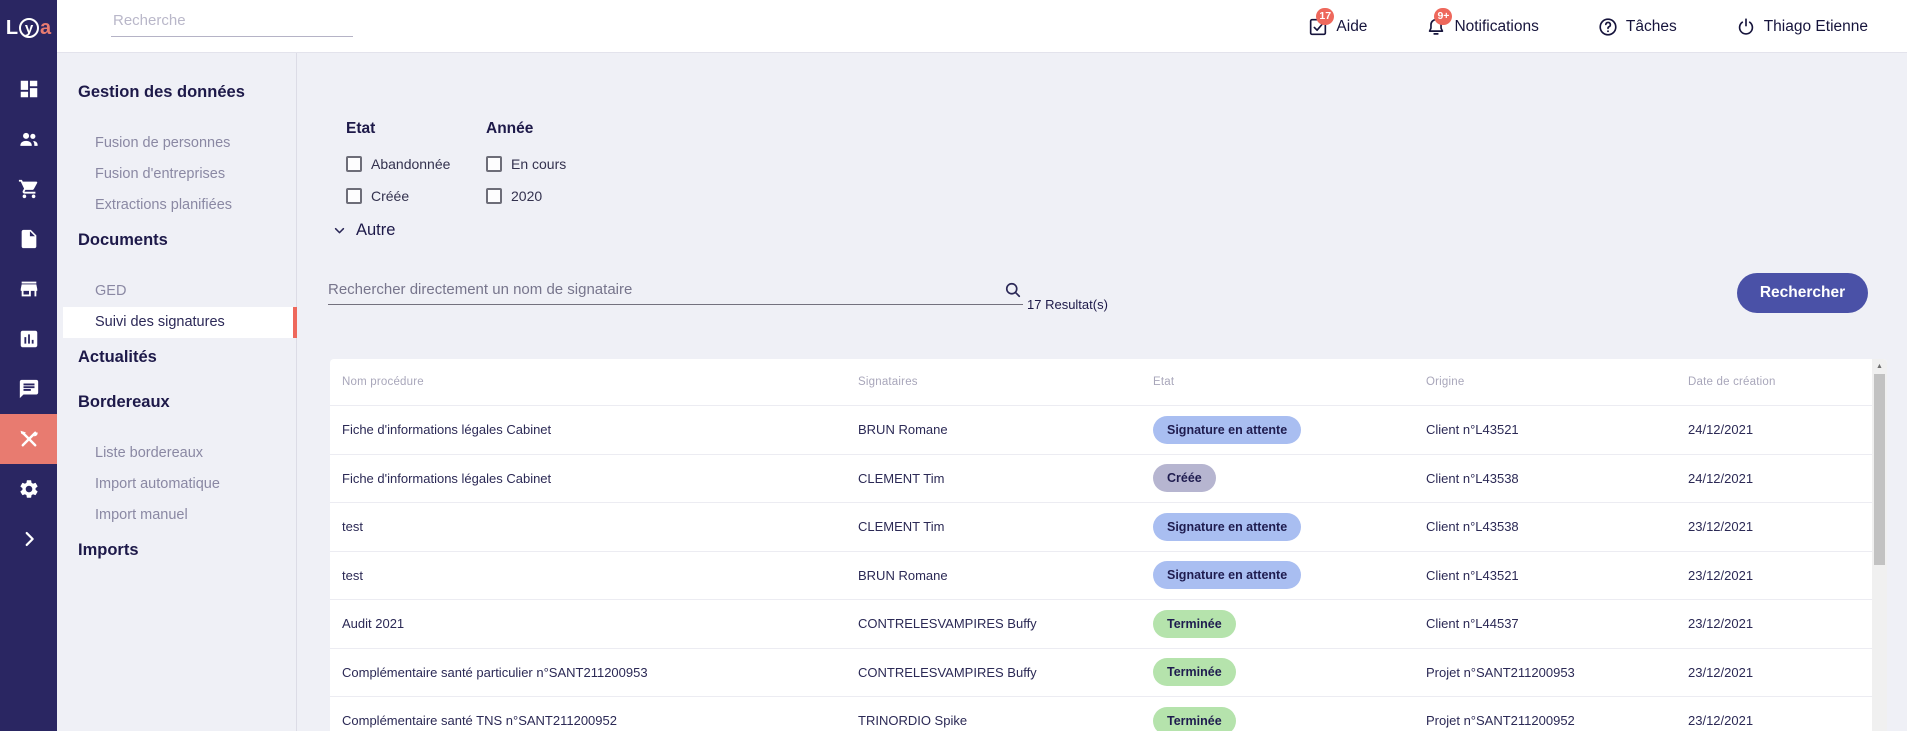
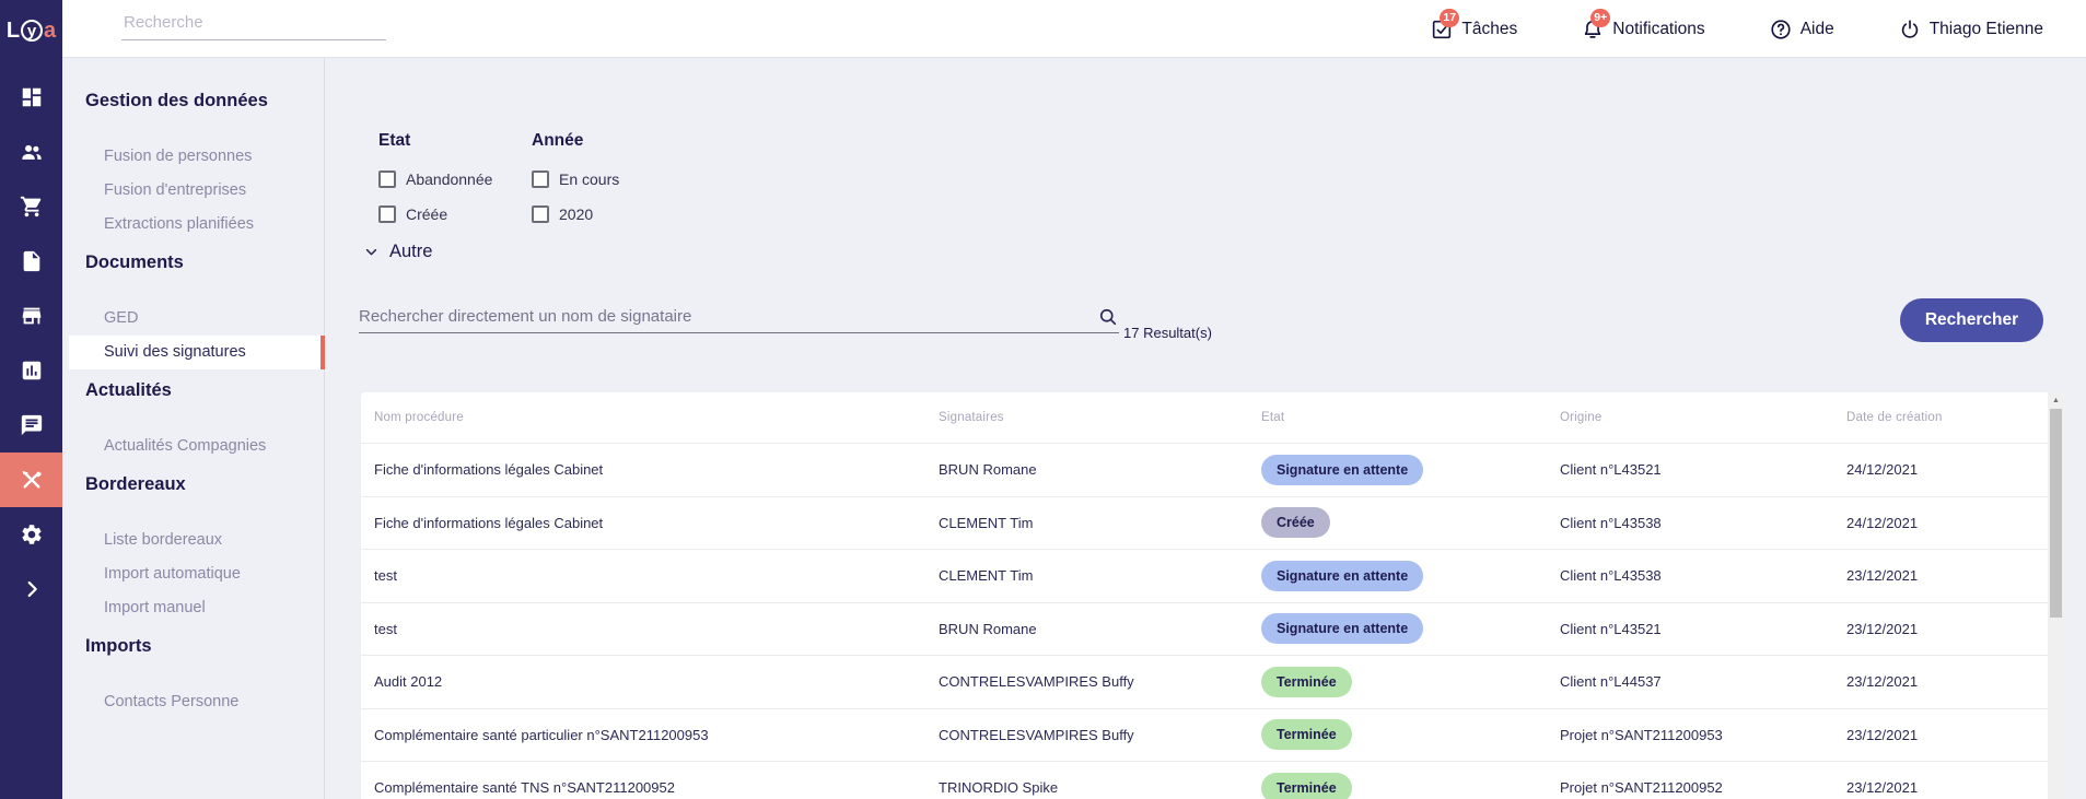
  L
  y
  a
  Recherche
  17
- Aide
+ Tâches
  9+
  Notifications
- Tâches
+ Aide
  Thiago Etienne
  Gestion des données
  Fusion de personnes
  Fusion d'entreprises
  Extractions planifiées
  Documents
  GED
  Suivi des signatures
  Actualités
+ Actualités Compagnies
  Bordereaux
  Liste bordereaux
  Import automatique
  Import manuel
  Imports
+ Contacts Personne
  Etat
  Abandonnée
  Créée
  Année
  En cours
  2020
  Autre
  Rechercher directement un nom de signataire
  17 Resultat(s)
  Rechercher
  Nom procédure
  Signataires
  Etat
  Origine
  Date de création
  Fiche d'informations légales Cabinet
  BRUN Romane
  Signature en attente
  Client n°L43521
  24/12/2021
  Fiche d'informations légales Cabinet
  CLEMENT Tim
  Créée
  Client n°L43538
  24/12/2021
  test
  CLEMENT Tim
  Signature en attente
  Client n°L43538
  23/12/2021
  test
  BRUN Romane
  Signature en attente
  Client n°L43521
  23/12/2021
- Audit 2021
+ Audit 2012
  CONTRELESVAMPIRES Buffy
  Terminée
  Client n°L44537
  23/12/2021
  Complémentaire santé particulier n°SANT211200953
  CONTRELESVAMPIRES Buffy
  Terminée
  Projet n°SANT211200953
  23/12/2021
  Complémentaire santé TNS n°SANT211200952
  TRINORDIO Spike
  Terminée
  Projet n°SANT211200952
  23/12/2021
